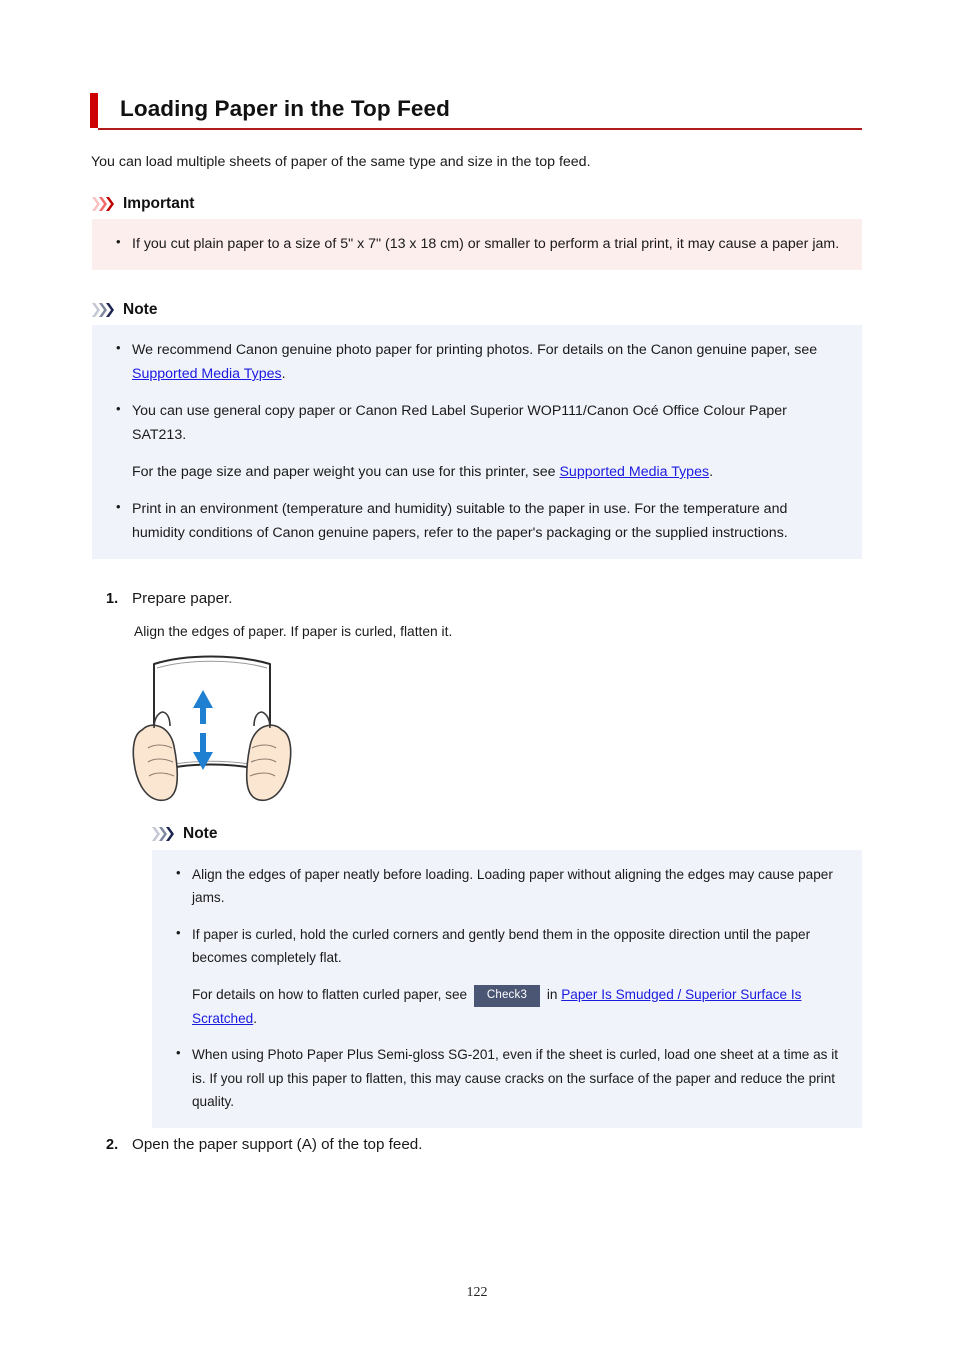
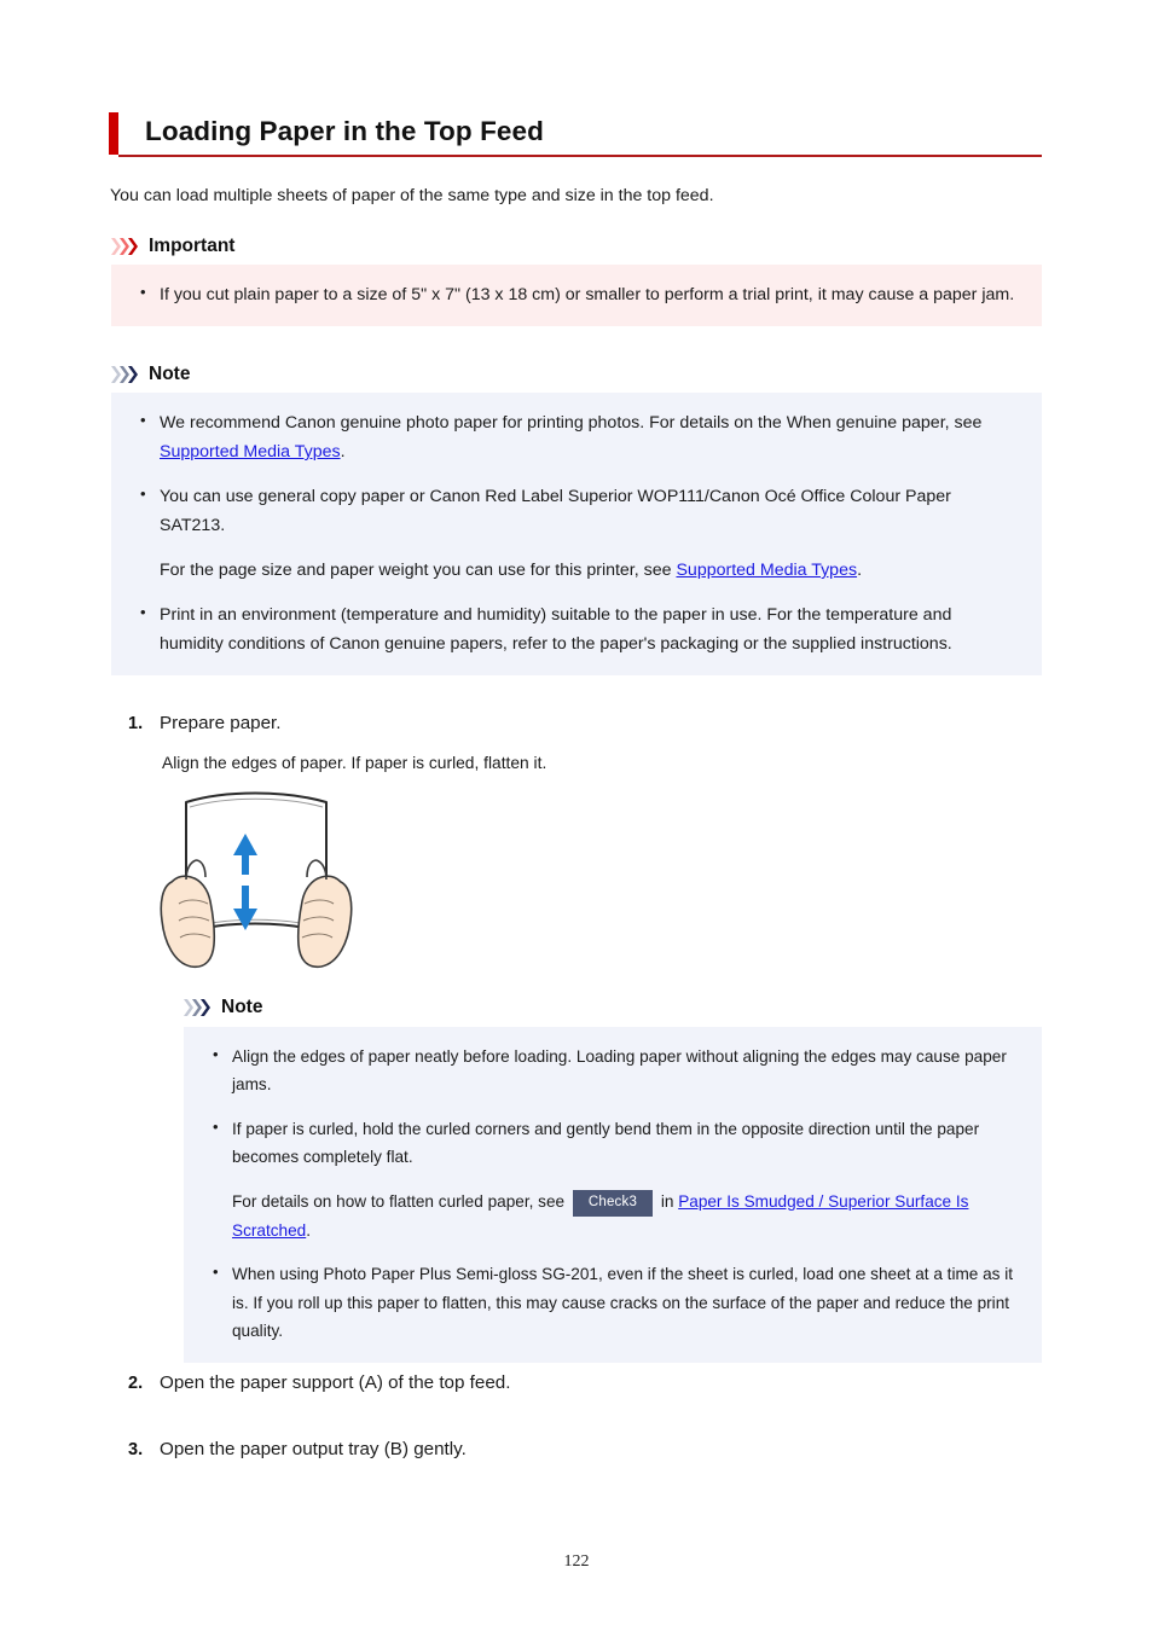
  Loading Paper in the Top Feed
  You can load multiple sheets of paper of the same type and size in the top feed.
  Important
  If you cut plain paper to a size of 5" x 7" (13 x 18 cm) or smaller to perform a trial print, it may cause a paper jam.
  Note
- We recommend Canon genuine photo paper for printing photos. For details on the Canon genuine paper, see Supported Media Types.
+ We recommend Canon genuine photo paper for printing photos. For details on the When genuine paper, see Supported Media Types.
  You can use general copy paper or Canon Red Label Superior WOP111/Canon Océ Office Colour Paper SAT213.
  For the page size and paper weight you can use for this printer, see Supported Media Types.
  Print in an environment (temperature and humidity) suitable to the paper in use. For the temperature and humidity conditions of Canon genuine papers, refer to the paper's packaging or the supplied instructions.
  1.
  Prepare paper.
  Align the edges of paper. If paper is curled, flatten it.
  Note
  Align the edges of paper neatly before loading. Loading paper without aligning the edges may cause paper jams.
  If paper is curled, hold the curled corners and gently bend them in the opposite direction until the paper becomes completely flat.
  For details on how to flatten curled paper, see Check3 in Paper Is Smudged / Superior Surface Is Scratched.
  When using Photo Paper Plus Semi-gloss SG-201, even if the sheet is curled, load one sheet at a time as it is. If you roll up this paper to flatten, this may cause cracks on the surface of the paper and reduce the print quality.
  2.
  Open the paper support (A) of the top feed.
+ 3.
+ Open the paper output tray (B) gently.
  122
